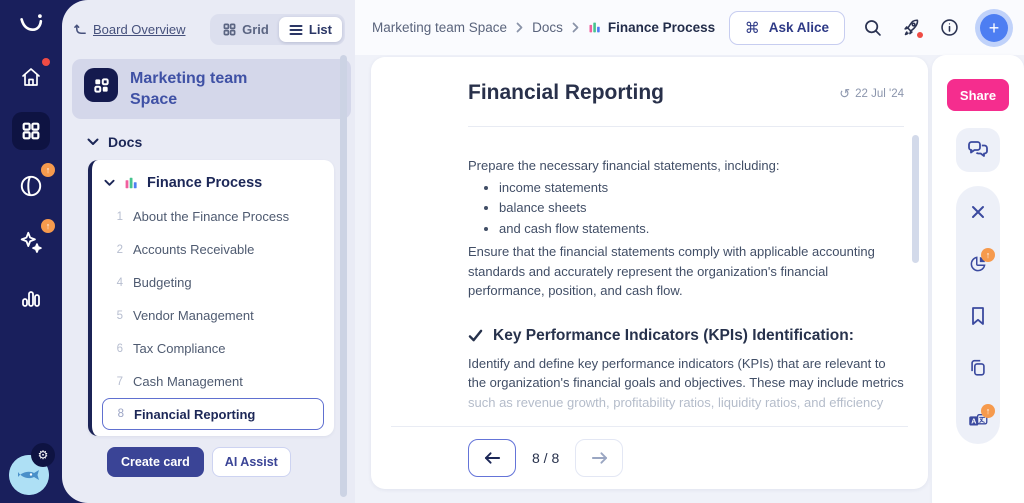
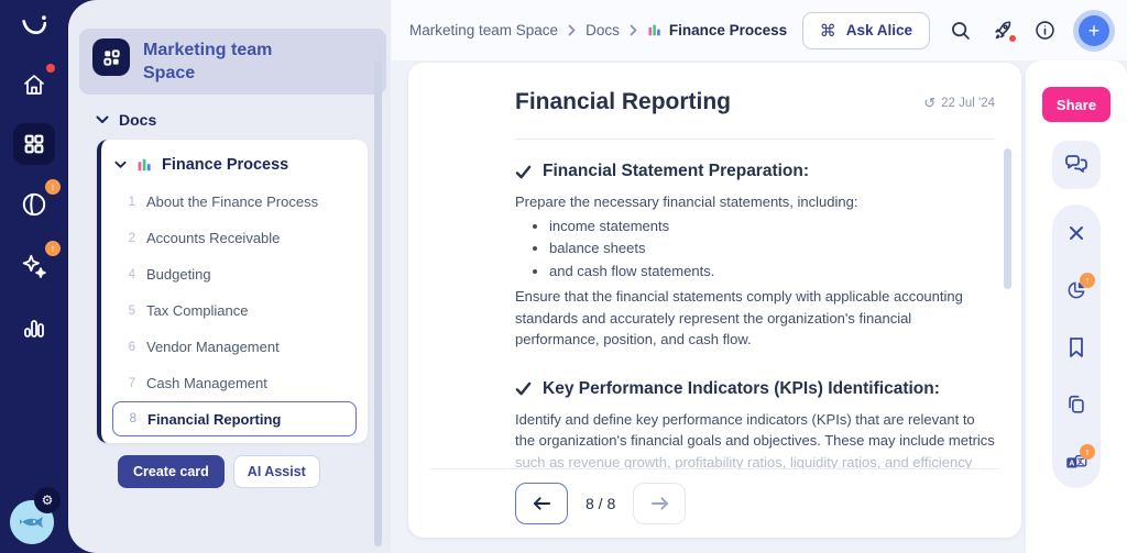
  ↑
  ↑
  ⚙
- Board Overview
- Grid
- List
  Marketing team Space
  Docs
  Finance Process
  1
  About the Finance Process
  2
  Accounts Receivable
  4
  Budgeting
  5
- Vendor Management
+ Tax Compliance
  6
- Tax Compliance
+ Vendor Management
  7
  Cash Management
  8
  Financial Reporting
  Create card
  AI Assist
  Marketing team Space
  Docs
  Finance Process
  ⌘
  Ask Alice
  +
  Financial Reporting
  ↺
  22 Jul '24
+ Financial Statement Preparation:
  Prepare the necessary financial statements, including:
  income statements
  balance sheets
  and cash flow statements.
  Ensure that the financial statements comply with applicable accounting standards and accurately represent the organization's financial performance, position, and cash flow.
  Key Performance Indicators (KPIs) Identification:
  Identify and define key performance indicators (KPIs) that are relevant to the organization's financial goals and objectives. These may include metrics
  such as revenue growth, profitability ratios, liquidity ratios, and efficiency
  8 / 8
  Share
  ↑
  A
  ↑
